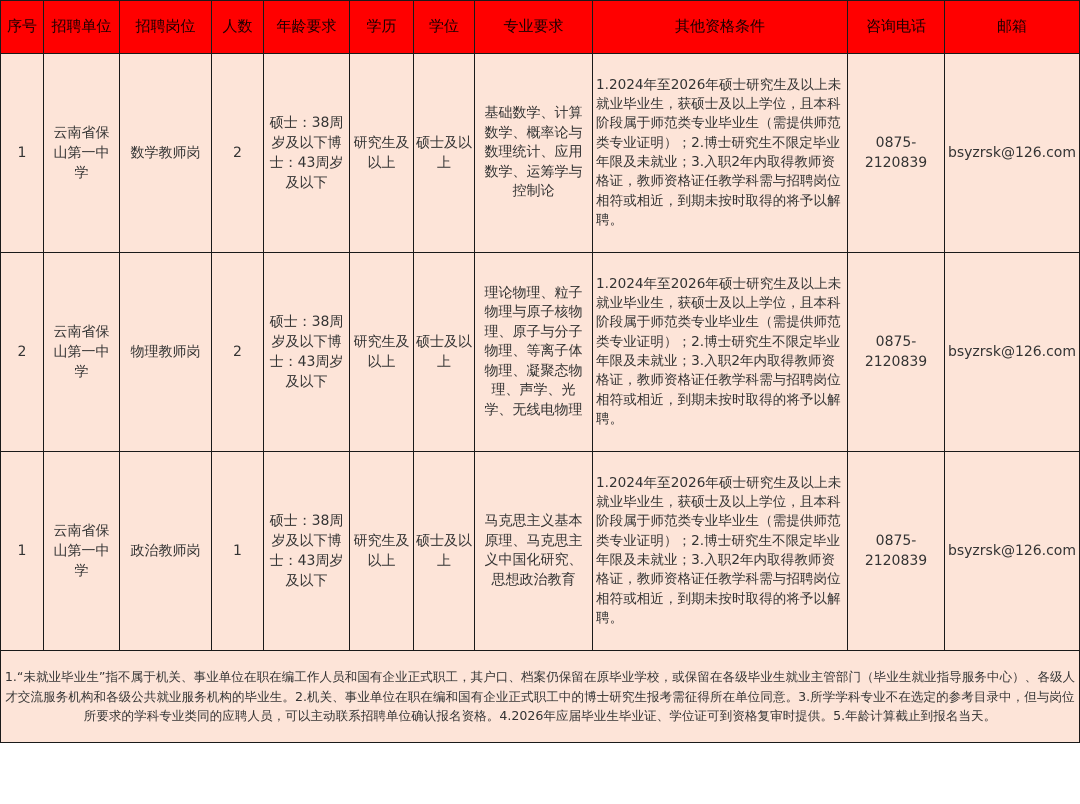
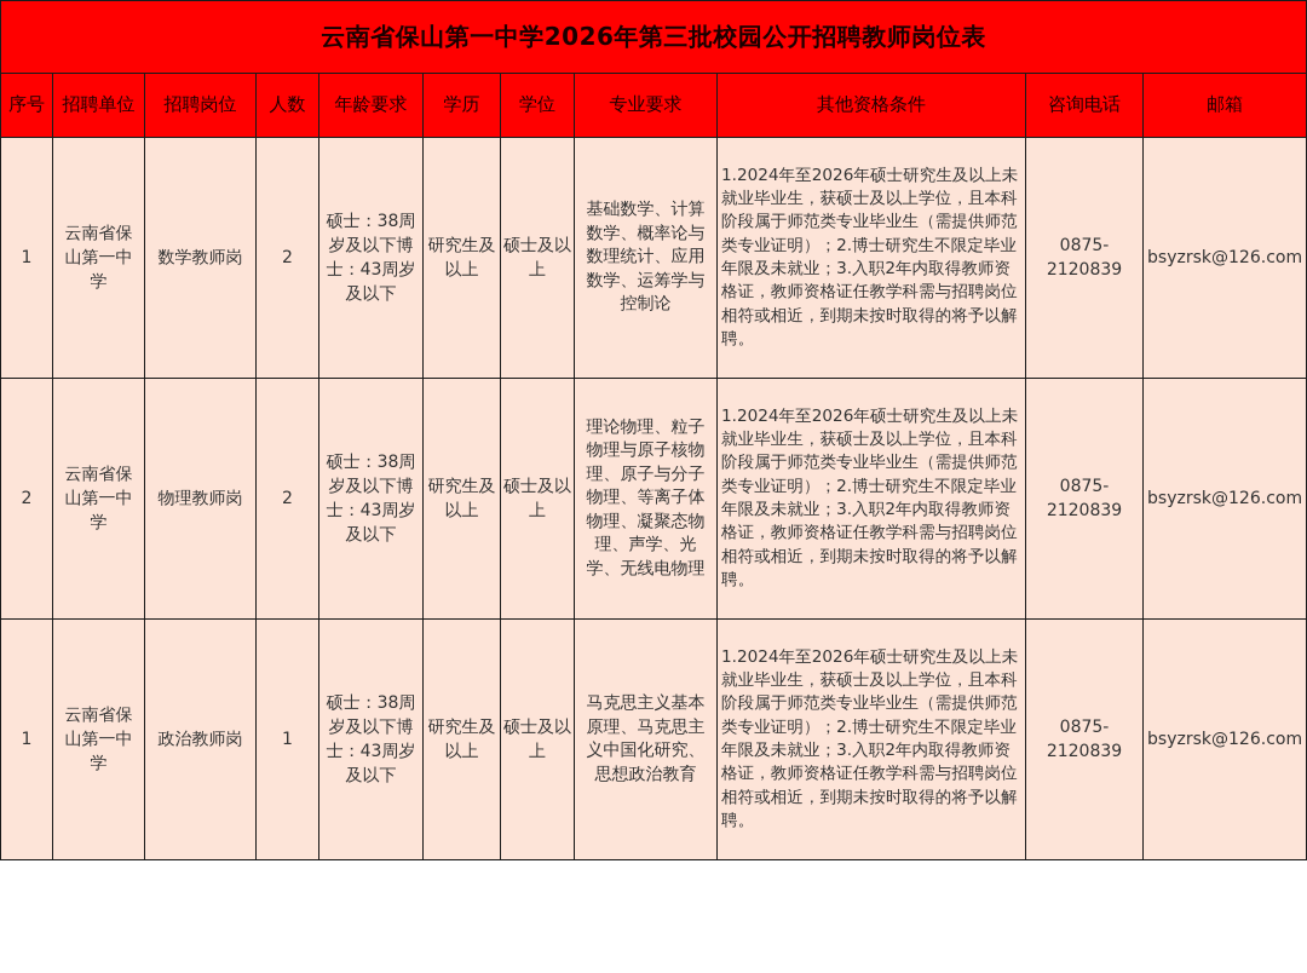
+ 云南省保山第一中学2026年第三批校园公开招聘教师岗位表
  序号	招聘单位	招聘岗位	人数	年龄要求	学历	学位	专业要求	其他资格条件	咨询电话	邮箱
  1	云南省保山第一中学	数学教师岗	2	硕士：38周岁及以下博士：43周岁及以下	研究生及以上	硕士及以上	基础数学、计算数学、概率论与数理统计、应用数学、运筹学与控制论	1.2024年至2026年硕士研究生及以上未就业毕业生，获硕士及以上学位，且本科阶段属于师范类专业毕业生（需提供师范类专业证明）；2.博士研究生不限定毕业年限及未就业；3.入职2年内取得教师资格证，教师资格证任教学科需与招聘岗位相符或相近，到期未按时取得的将予以解聘。	0875-2120839	bsyzrsk@126.com
  2	云南省保山第一中学	物理教师岗	2	硕士：38周岁及以下博士：43周岁及以下	研究生及以上	硕士及以上	理论物理、粒子物理与原子核物理、原子与分子物理、等离子体物理、凝聚态物理、声学、光学、无线电物理	1.2024年至2026年硕士研究生及以上未就业毕业生，获硕士及以上学位，且本科阶段属于师范类专业毕业生（需提供师范类专业证明）；2.博士研究生不限定毕业年限及未就业；3.入职2年内取得教师资格证，教师资格证任教学科需与招聘岗位相符或相近，到期未按时取得的将予以解聘。	0875-2120839	bsyzrsk@126.com
  1	云南省保山第一中学	政治教师岗	1	硕士：38周岁及以下博士：43周岁及以下	研究生及以上	硕士及以上	马克思主义基本原理、马克思主义中国化研究、思想政治教育	1.2024年至2026年硕士研究生及以上未就业毕业生，获硕士及以上学位，且本科阶段属于师范类专业毕业生（需提供师范类专业证明）；2.博士研究生不限定毕业年限及未就业；3.入职2年内取得教师资格证，教师资格证任教学科需与招聘岗位相符或相近，到期未按时取得的将予以解聘。	0875-2120839	bsyzrsk@126.com
- 1.“未就业毕业生”指不属于机关、事业单位在职在编工作人员和国有企业正式职工，其户口、档案仍保留在原毕业学校，或保留在各级毕业生就业主管部门（毕业生就业指导服务中心）、各级人才交流服务机构和各级公共就业服务机构的毕业生。2.机关、事业单位在职在编和国有企业正式职工中的博士研究生报考需征得所在单位同意。3.所学学科专业不在选定的参考目录中，但与岗位所要求的学科专业类同的应聘人员，可以主动联系招聘单位确认报名资格。4.2026年应届毕业生毕业证、学位证可到资格复审时提供。5.年龄计算截止到报名当天。
